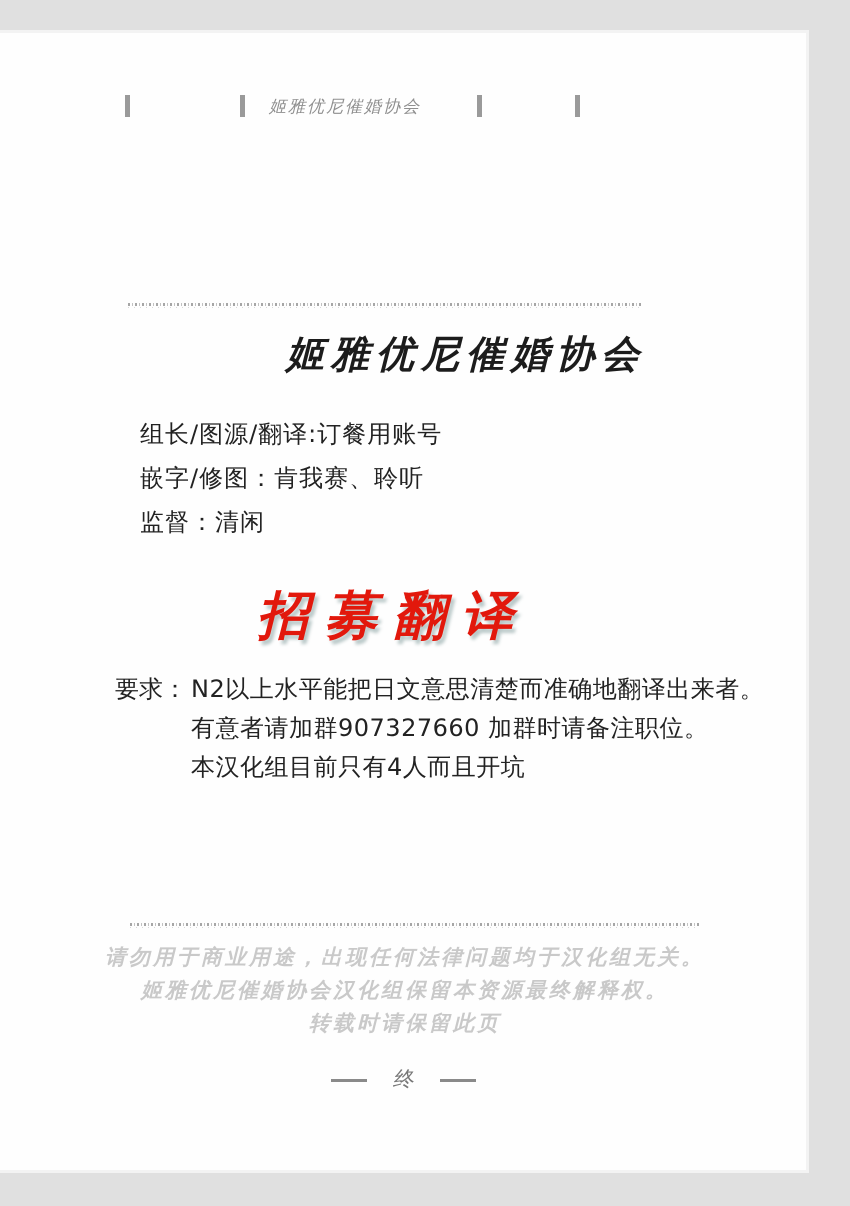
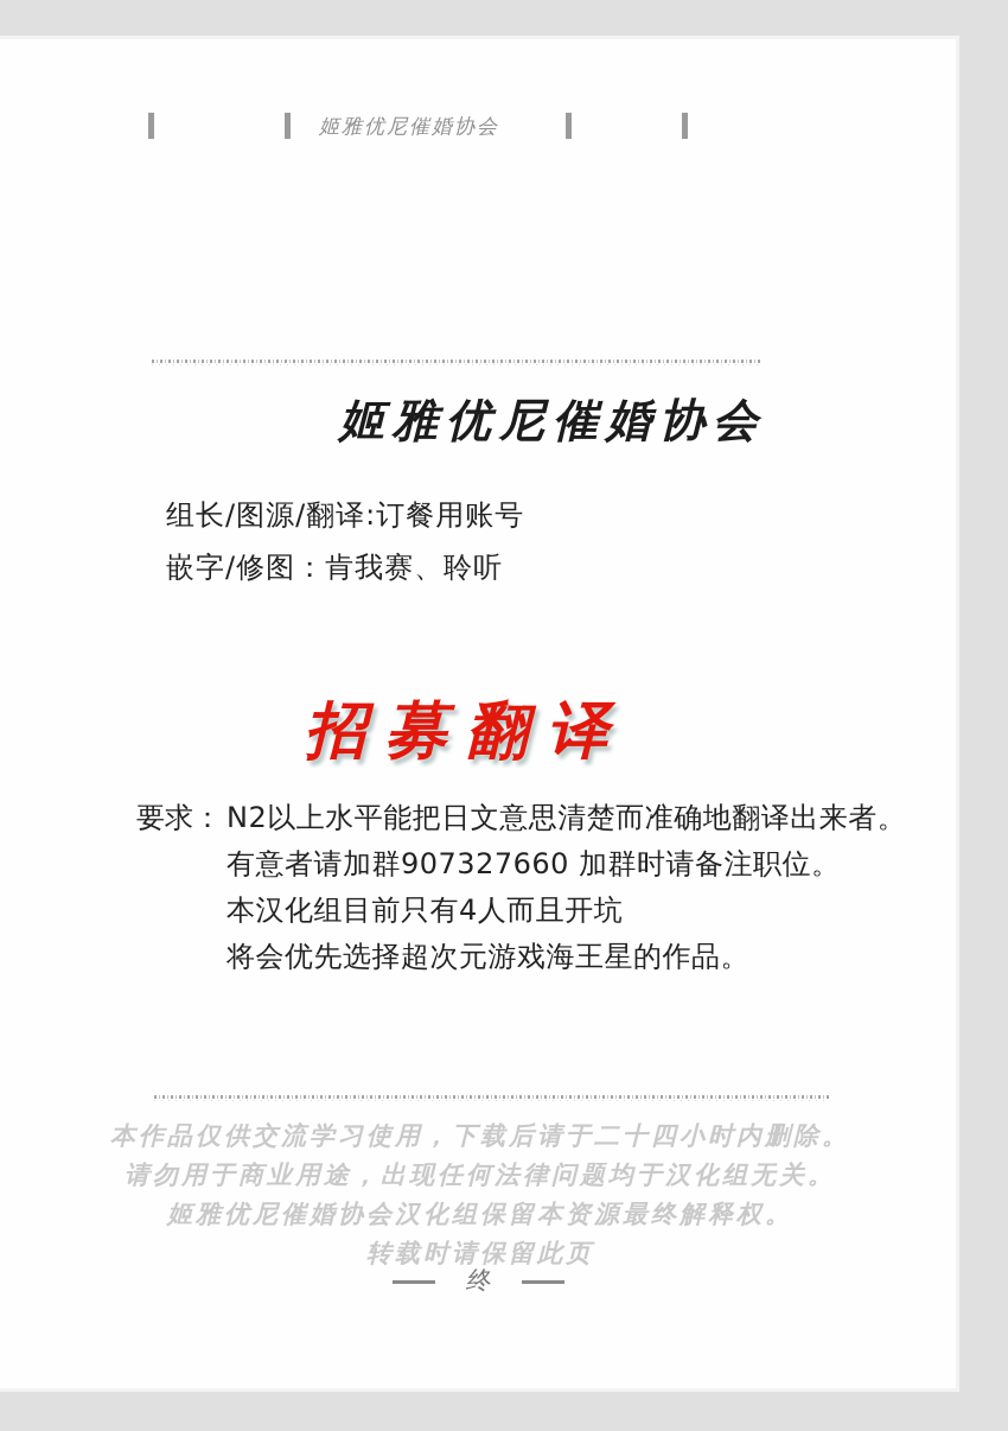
  姬雅优尼催婚协会
  姬雅优尼催婚协会
  组长/图源/翻译:订餐用账号
  嵌字/修图：肯我赛、聆听
- 监督：清闲
  招募翻译
  要求：
  N2以上水平能把日文意思清楚而准确地翻译出来者。
  有意者请加群907327660 加群时请备注职位。
  本汉化组目前只有4人而且开坑
+ 将会优先选择超次元游戏海王星的作品。
+ 本作品仅供交流学习使用，下载后请于二十四小时内删除。
  请勿用于商业用途，出现任何法律问题均于汉化组无关。
  姬雅优尼催婚协会汉化组保留本资源最终解释权。
  转载时请保留此页
  终
